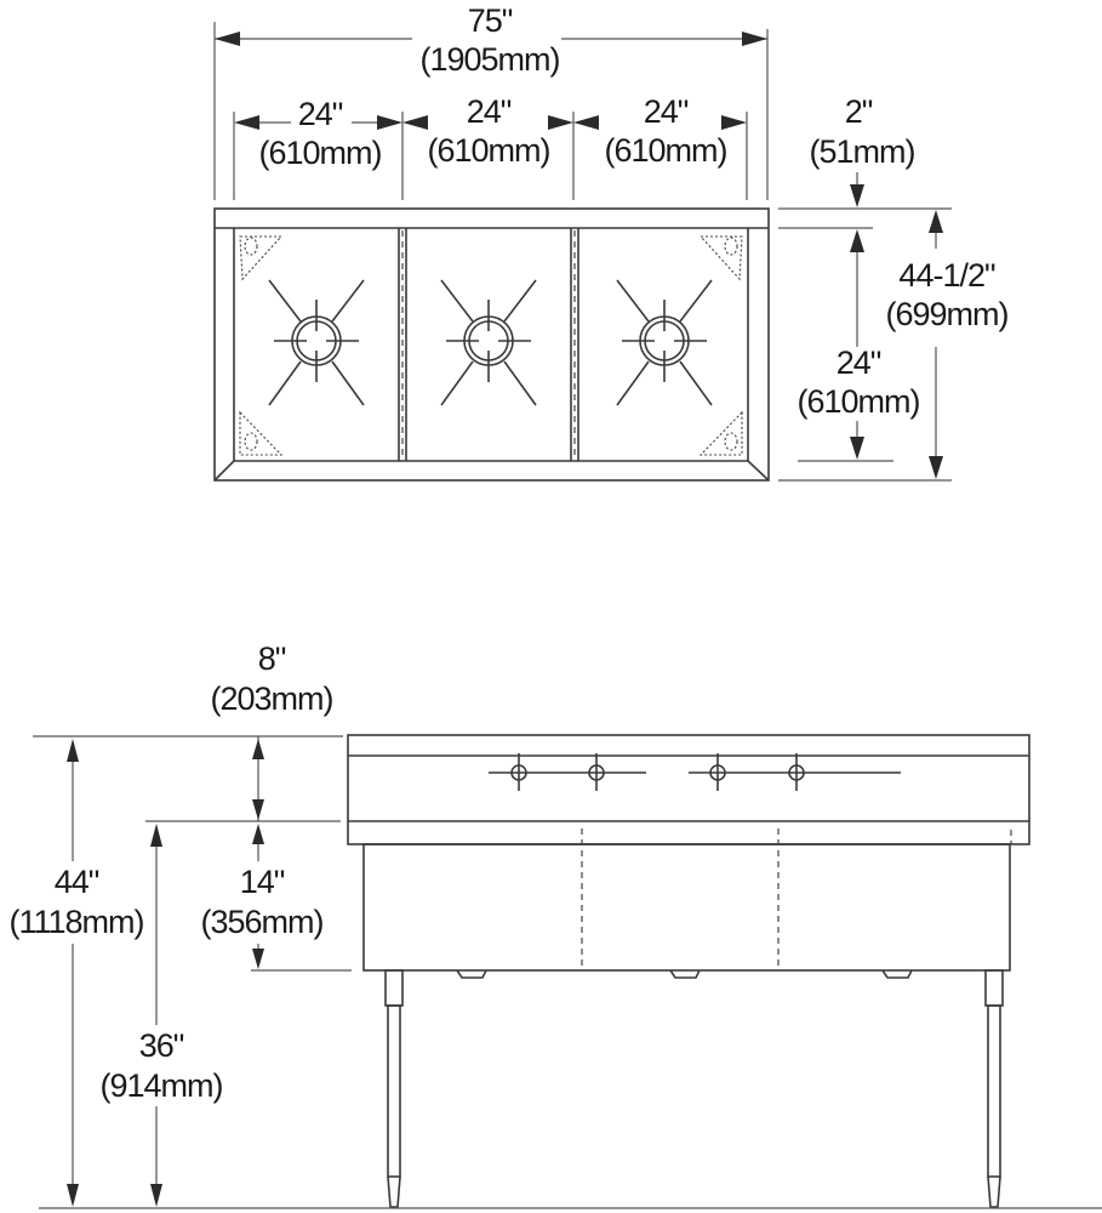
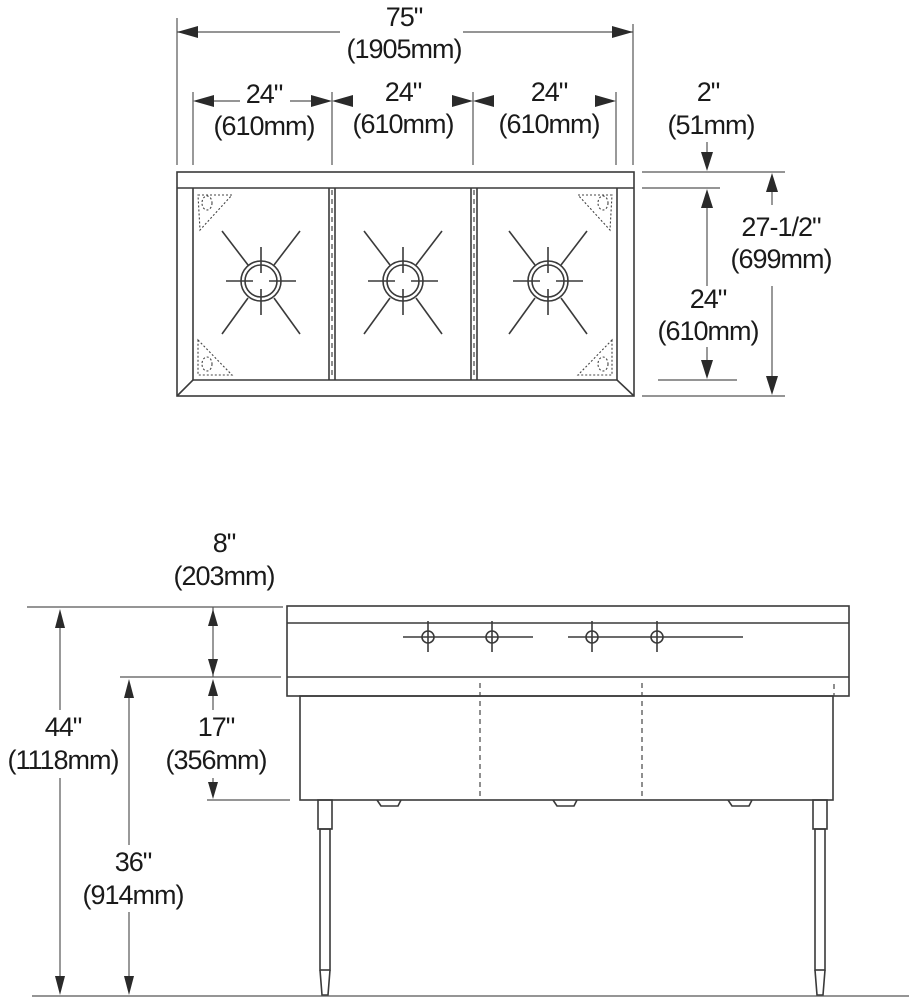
  75"
  (1905mm)
  24"
  (610mm)
  24"
  (610mm)
  24"
  (610mm)
  2"
  (51mm)
  24"
  (610mm)
- 44-1/2"
+ 27-1/2"
  (699mm)
  8"
  (203mm)
- 14"
+ 17"
  (356mm)
  44"
  (1118mm)
  36"
  (914mm)
